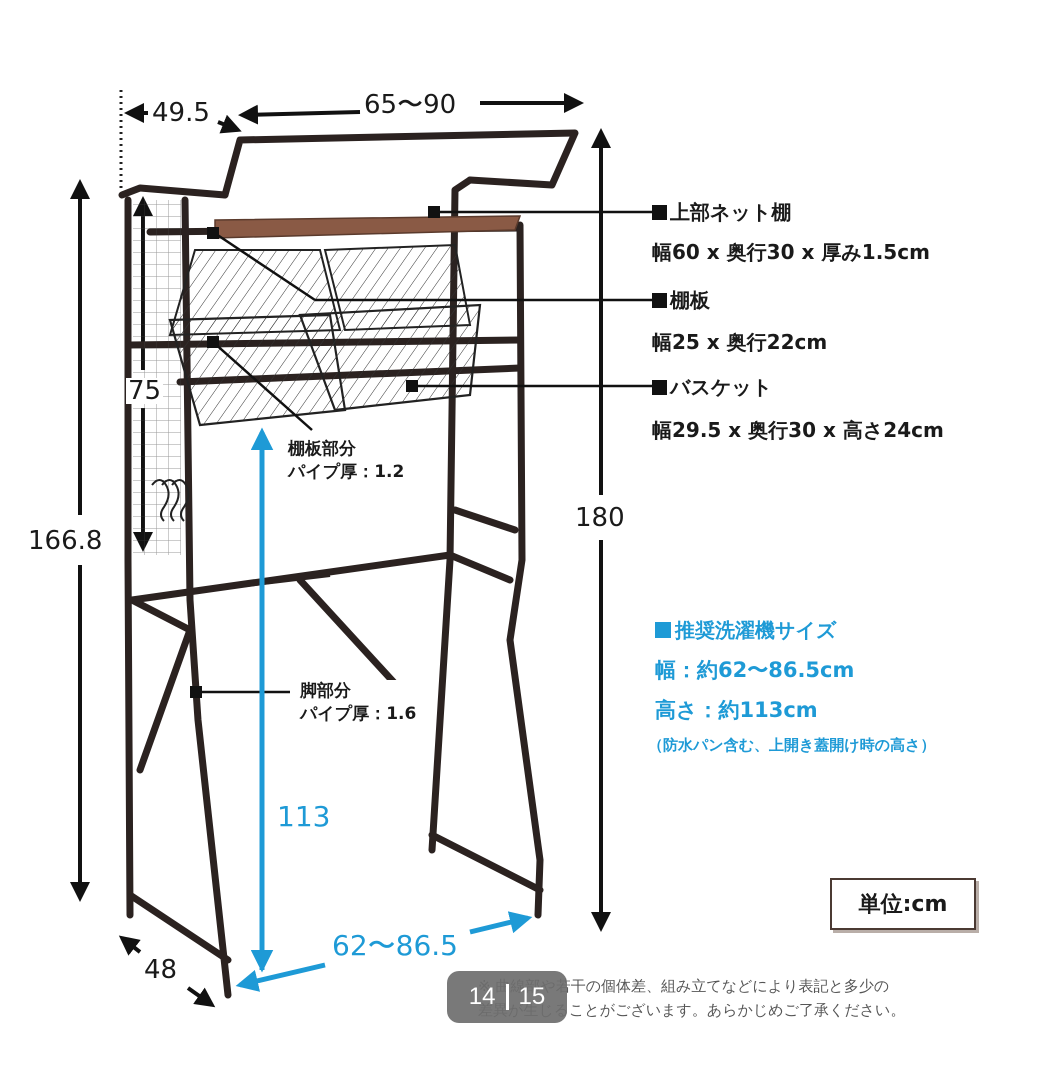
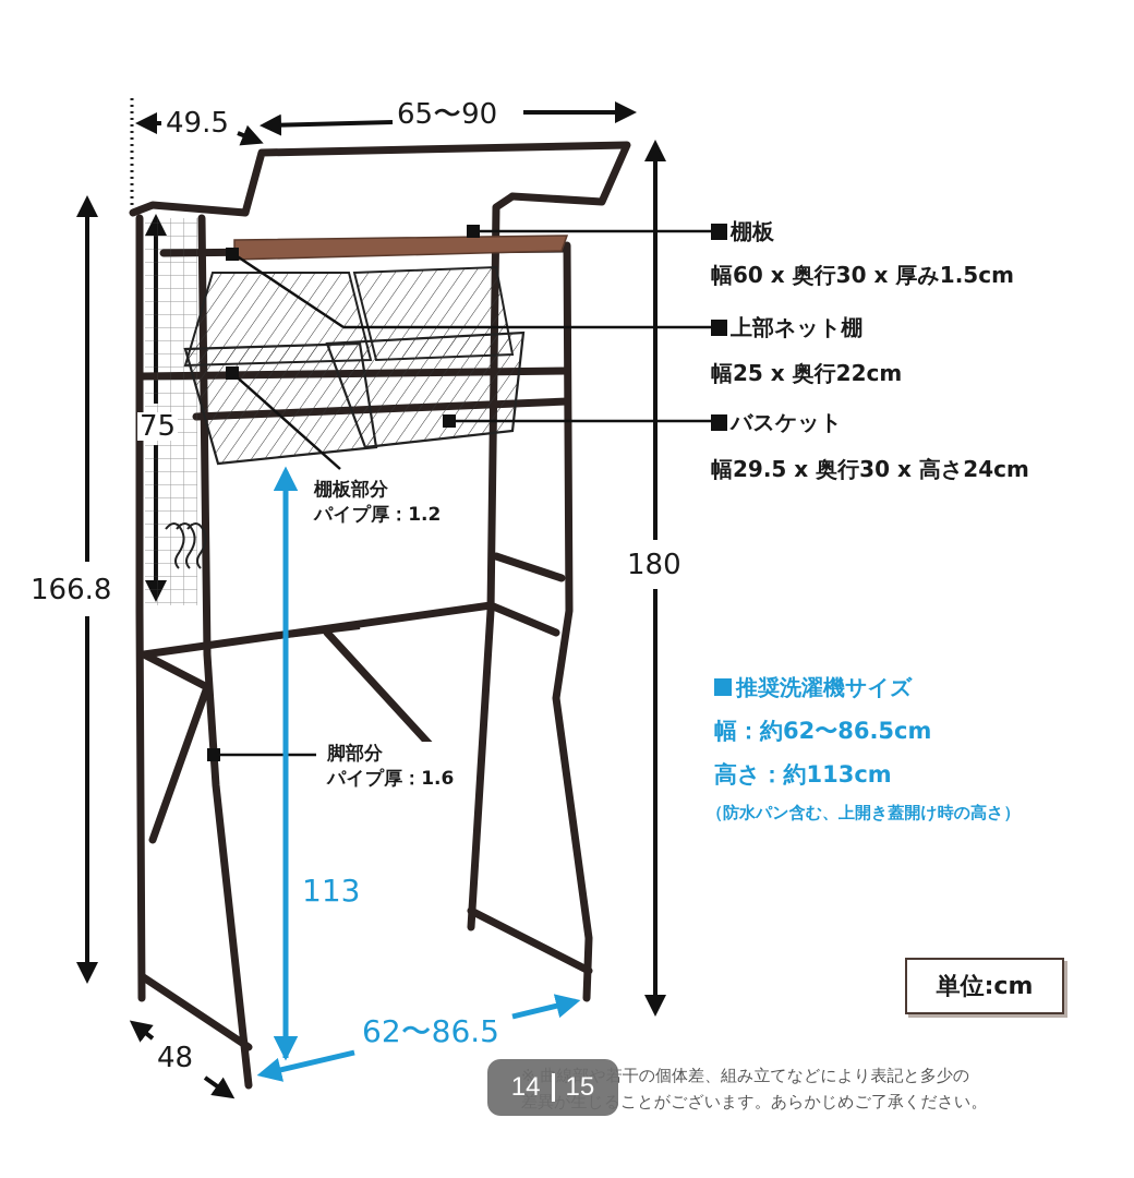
  49.5
  65〜90
  180
  166.8
  75
  113
  62〜86.5
  48
- 上部ネット棚
+ 棚板
  幅60 x 奥行30 x 厚み1.5cm
- 棚板
+ 上部ネット棚
  幅25 x 奥行22cm
  バスケット
  幅29.5 x 奥行30 x 高さ24cm
  棚板部分
  パイプ厚：1.2
  脚部分
  パイプ厚：1.6
  推奨洗濯機サイズ
  幅：約62〜86.5cm
  高さ：約113cm
  （防水パン含む、上開き蓋開け時の高さ）
  単位:cm
  干の個体差、組み立てなどにより表記と多少の
  ことがございます。あらかじめご了承ください。
  14
  15
